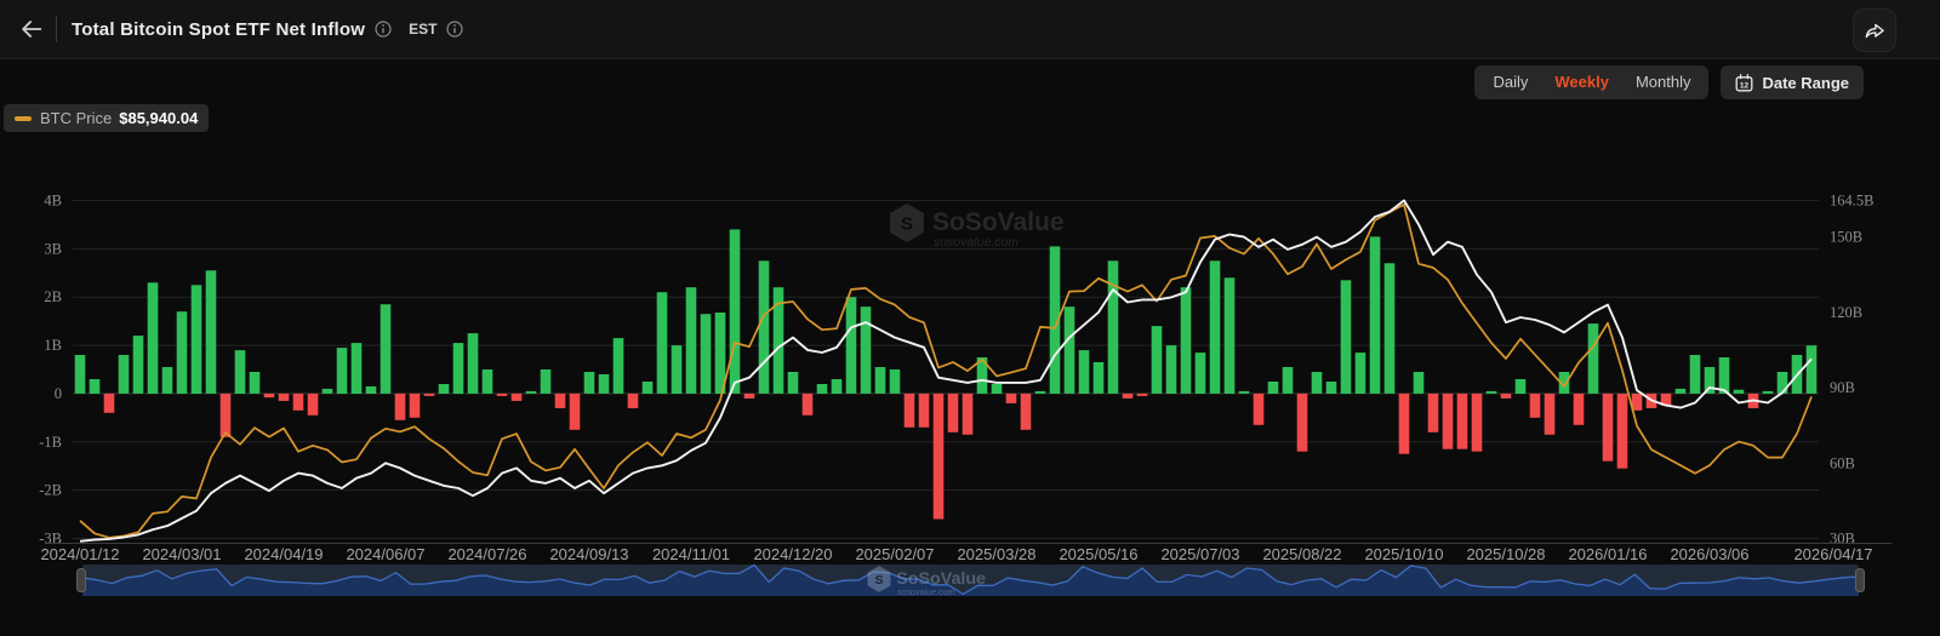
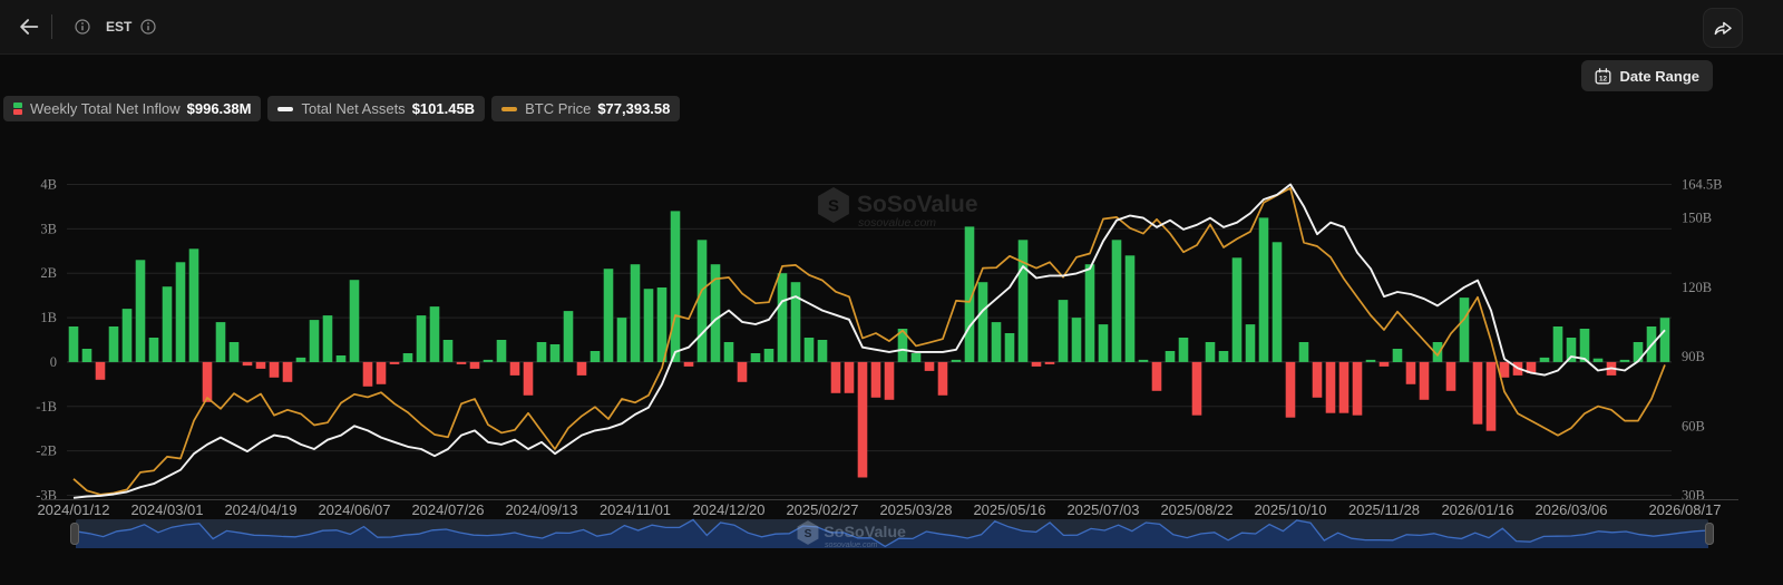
  4B
  3B
  2B
  1B
  0
  -1B
  -2B
  -3B
  164.5B
  150B
  120B
  90B
  60B
  30B
  S
  SoSoValue
  sosovalue.com
  2024/01/12
  2024/03/01
  2024/04/19
  2024/06/07
  2024/07/26
  2024/09/13
  2024/11/01
  2024/12/20
- 2025/02/07
+ 2025/02/27
  2025/03/28
  2025/05/16
  2025/07/03
  2025/08/22
  2025/10/10
- 2025/10/28
+ 2025/11/28
  2026/01/16
  2026/03/06
- 2026/04/17
+ 2026/08/17
  S
  SoSoValue
  sosovalue.com
- Total Bitcoin Spot ETF Net Inflow
  EST
- Daily
- Weekly
- Monthly
  Date Range
+ Weekly Total Net Inflow
+ $996.38M
+ Total Net Assets
+ $101.45B
  BTC Price
- $85,940.04
+ $77,393.58
